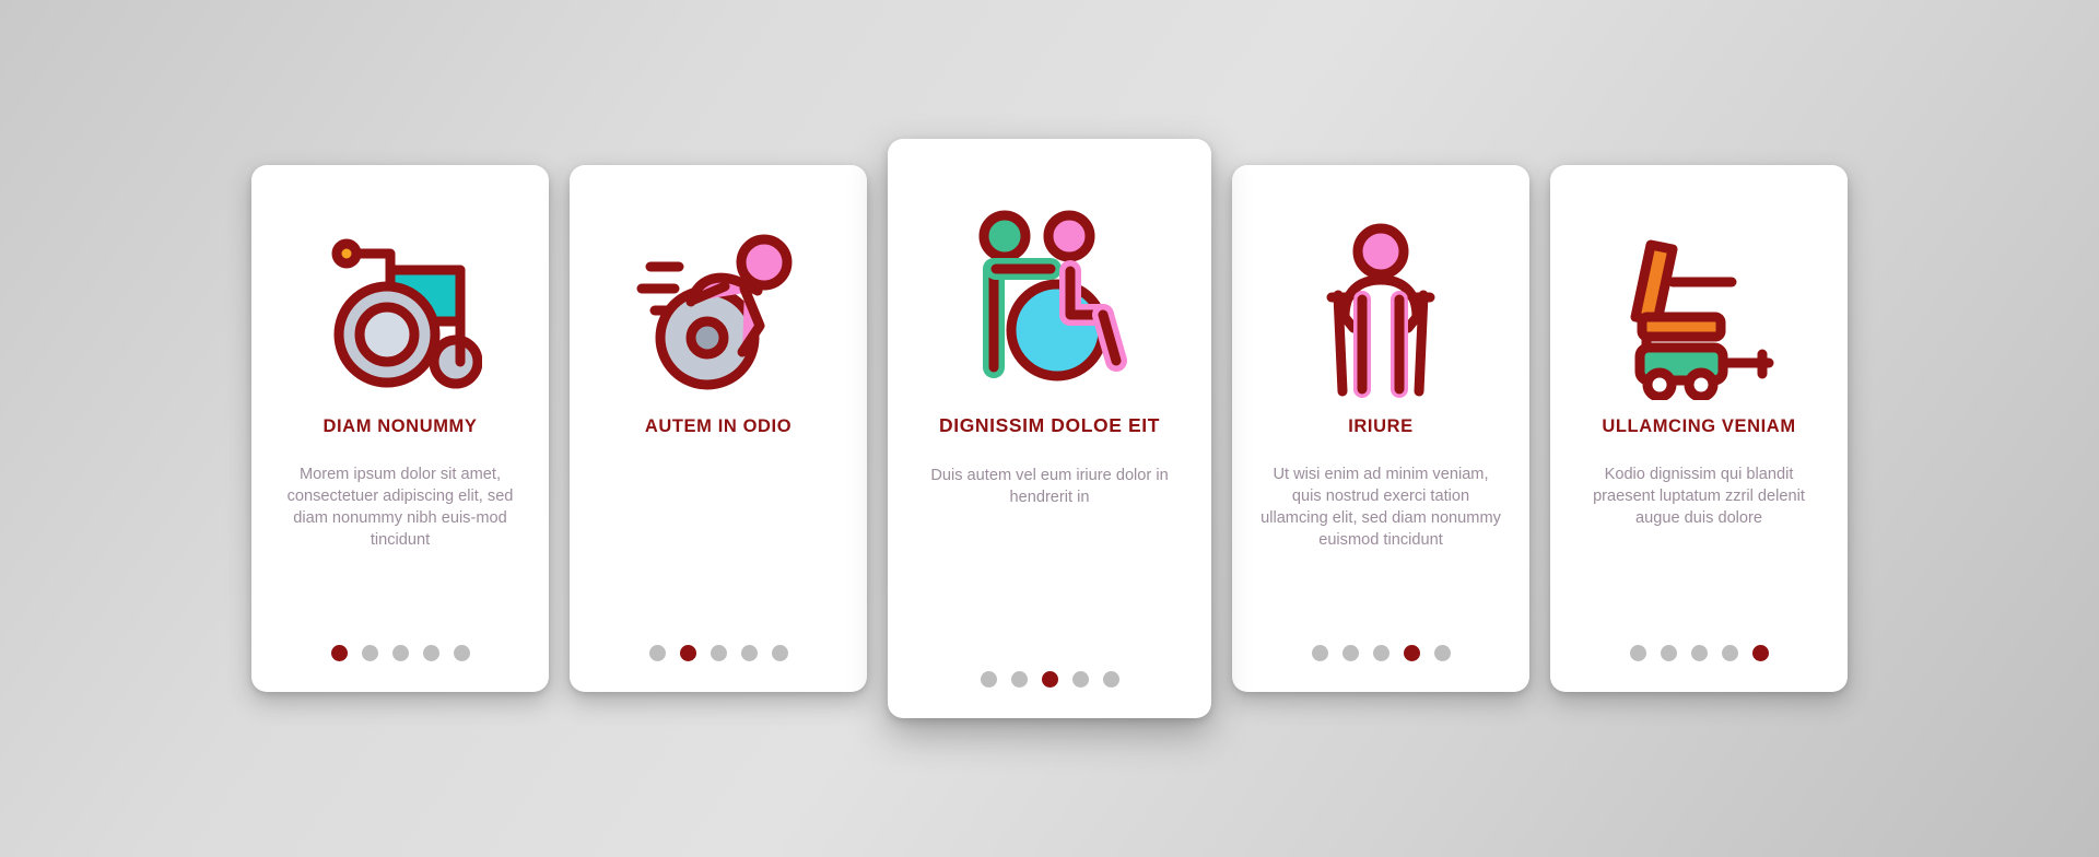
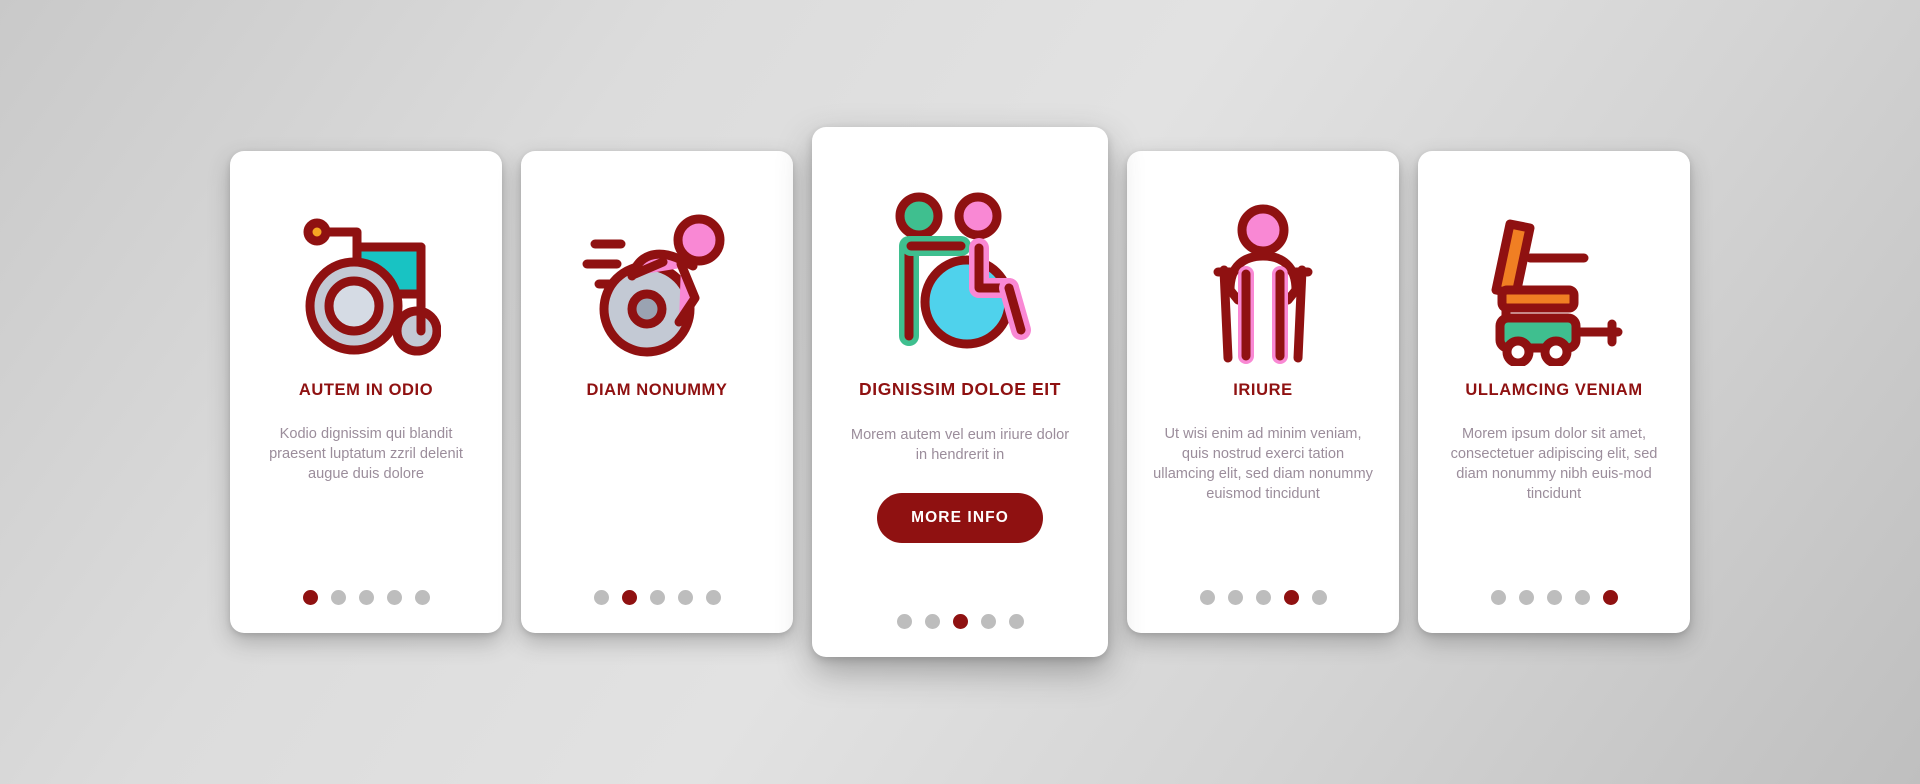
- DIAM NONUMMY
+ AUTEM IN ODIO
- Morem ipsum dolor sit amet, consectetuer adipiscing elit, sed diam nonummy nibh euis-mod tincidunt
+ Kodio dignissim qui blandit praesent luptatum zzril delenit augue duis dolore
- AUTEM IN ODIO
+ DIAM NONUMMY
  DIGNISSIM DOLOE EIT
- Duis autem vel eum iriure dolor in hendrerit in
+ Morem autem vel eum iriure dolor in hendrerit in
+ MORE INFO
  IRIURE
  Ut wisi enim ad minim veniam, quis nostrud exerci tation ullamcing elit, sed diam nonummy euismod tincidunt
  ULLAMCING VENIAM
- Kodio dignissim qui blandit praesent luptatum zzril delenit augue duis dolore
+ Morem ipsum dolor sit amet, consectetuer adipiscing elit, sed diam nonummy nibh euis-mod tincidunt
